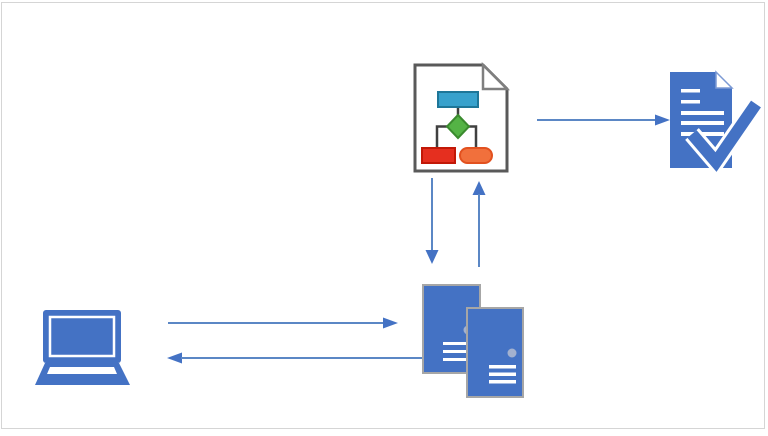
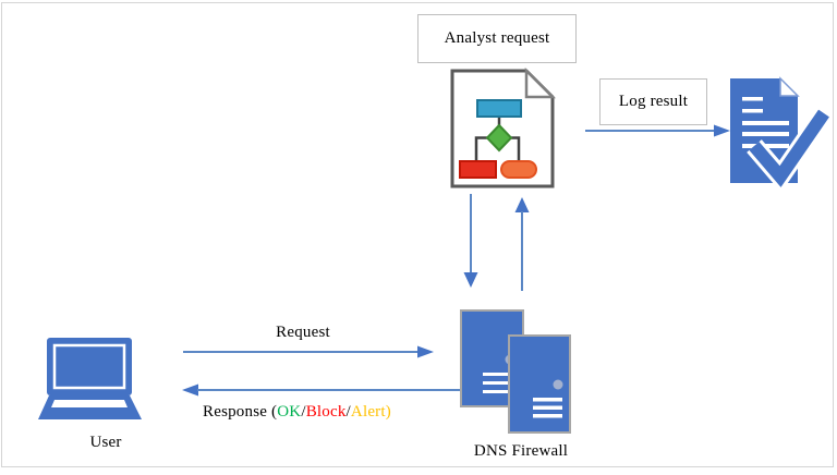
+ Analyst request
+ Log result
+ Request
+ Response (OK/Block/Alert)
+ User
+ DNS Firewall
